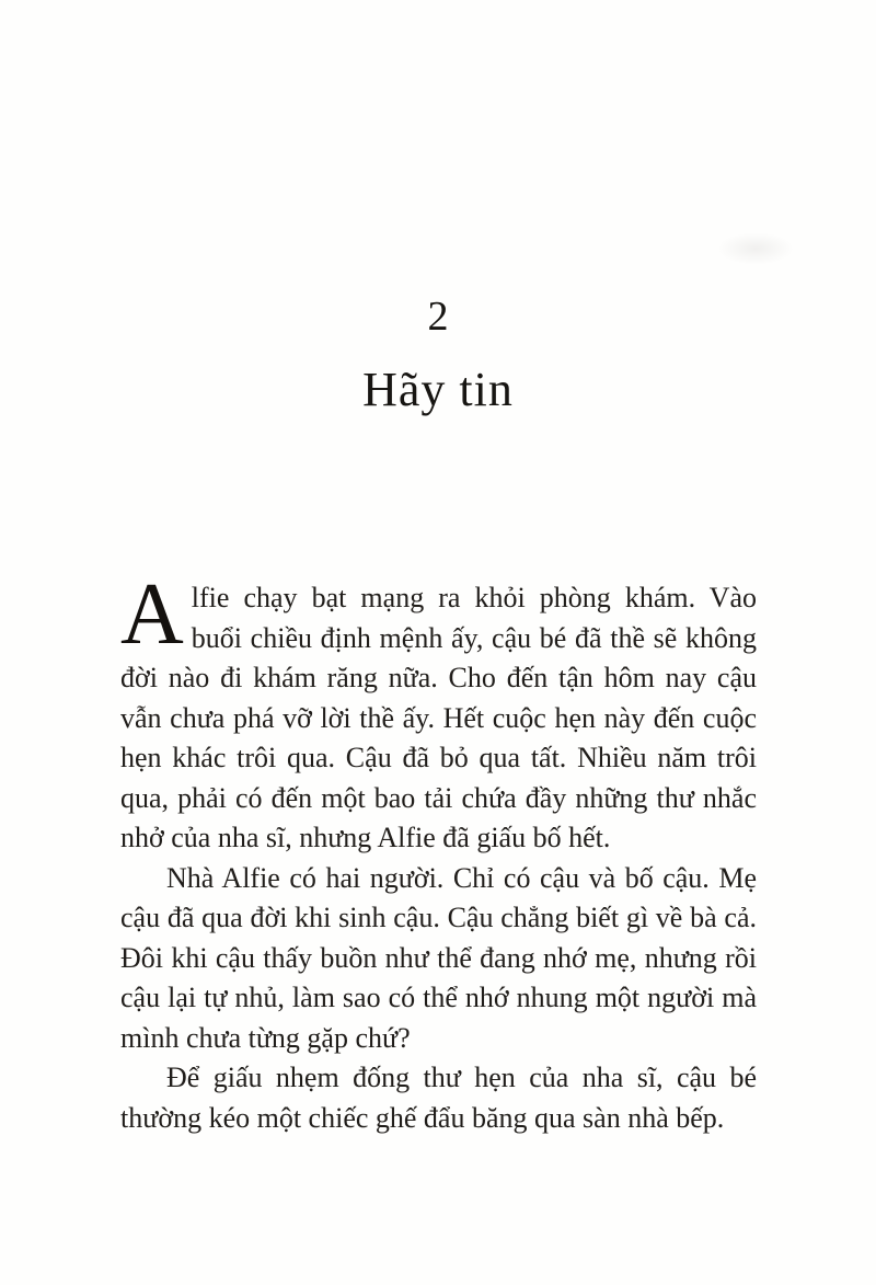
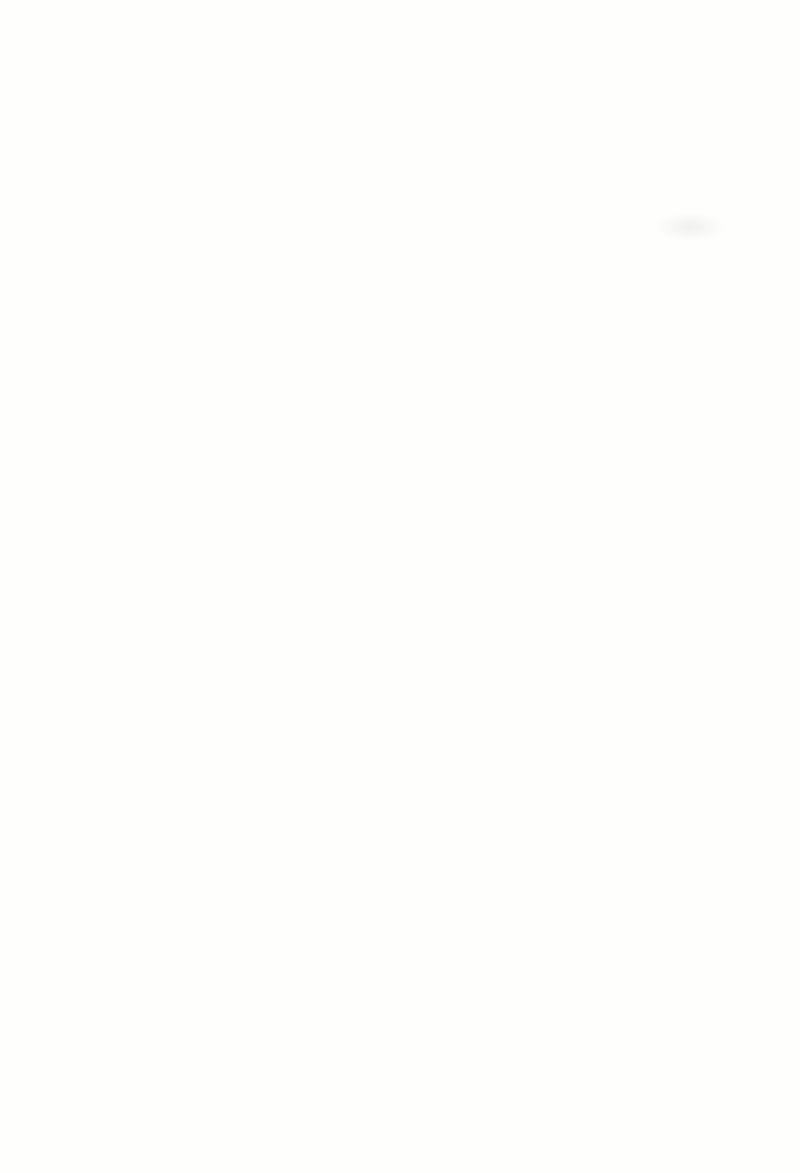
- 2
- Hãy tin
- A
- lfie chạy bạt mạng ra khỏi phòng khám. Vào buổi chiều định mệnh ấy, cậu bé đã thề sẽ không đời nào đi khám răng nữa. Cho đến tận hôm nay cậu vẫn chưa phá vỡ lời thề ấy. Hết cuộc hẹn này đến cuộc hẹn khác trôi qua. Cậu đã bỏ qua tất. Nhiều năm trôi qua, phải có đến một bao tải chứa đầy những thư nhắc nhở của nha sĩ, nhưng Alfie đã giấu bố hết.
- Nhà Alfie có hai người. Chỉ có cậu và bố cậu. Mẹ cậu đã qua đời khi sinh cậu. Cậu chẳng biết gì về bà cả. Đôi khi cậu thấy buồn như thể đang nhớ mẹ, nhưng rồi cậu lại tự nhủ, làm sao có thể nhớ nhung một người mà mình chưa từng gặp chứ?
- Để giấu nhẹm đống thư hẹn của nha sĩ, cậu bé thường kéo một chiếc ghế đẩu băng qua sàn nhà bếp.
